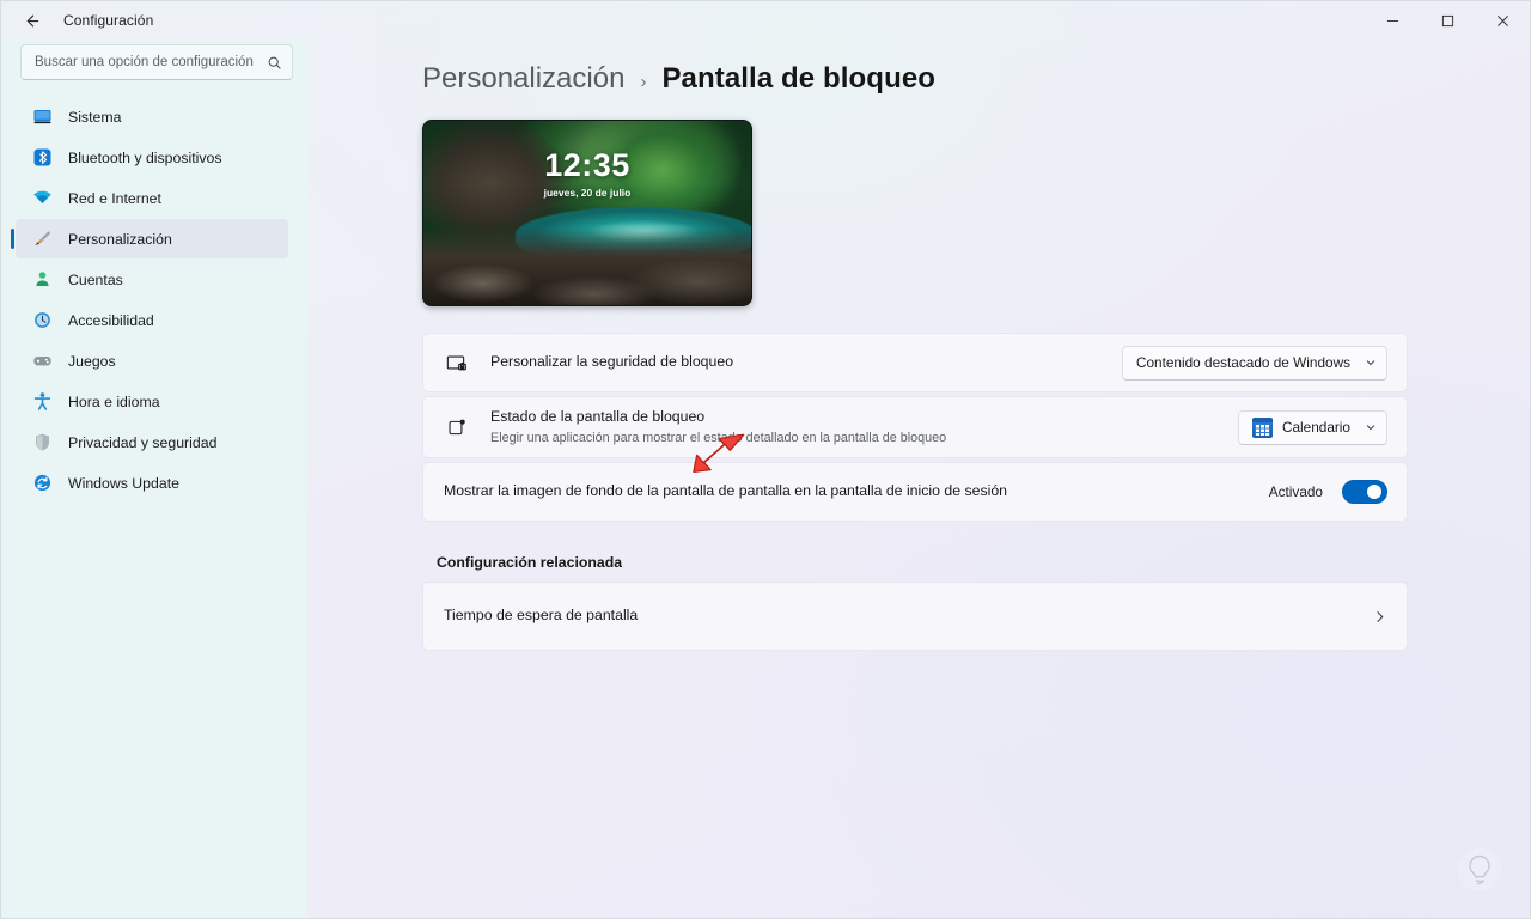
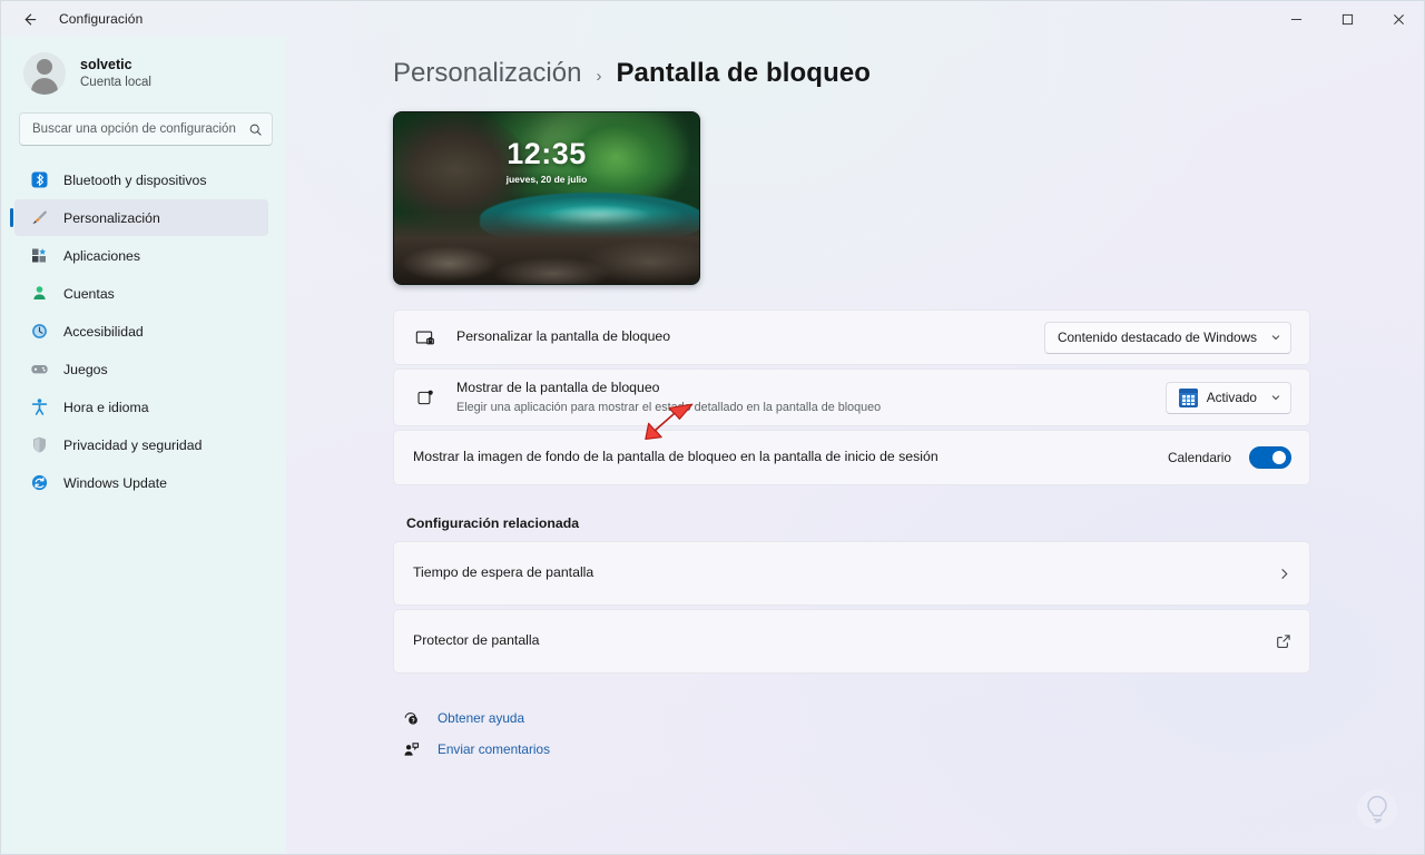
  Configuración
+ solvetic
+ Cuenta local
  Buscar una opción de configuración
- Sistema
  Bluetooth y dispositivos
- Red e Internet
  Personalización
+ Aplicaciones
  Cuentas
  Accesibilidad
  Juegos
  Hora e idioma
  Privacidad y seguridad
  Windows Update
  Personalización
  ›
  Pantalla de bloqueo
  12:35
  jueves, 20 de julio
- Personalizar la seguridad de bloqueo
+ Personalizar la pantalla de bloqueo
  Contenido destacado de Windows
- Estado de la pantalla de bloqueo
+ Mostrar de la pantalla de bloqueo
  Elegir una aplicación para mostrar el es detallado en la pantalla de bloqueo
- Calendario
+ Activado
- Mostrar la imagen de fondo de la pantalla de pantalla en la pantalla de inicio de sesión
+ Mostrar la imagen de fondo de la pantalla de bloqueo en la pantalla de inicio de sesión
- Activado
+ Calendario
  Configuración relacionada
  Tiempo de espera de pantalla
+ Protector de pantalla
+ Obtener ayuda
+ Enviar comentarios
